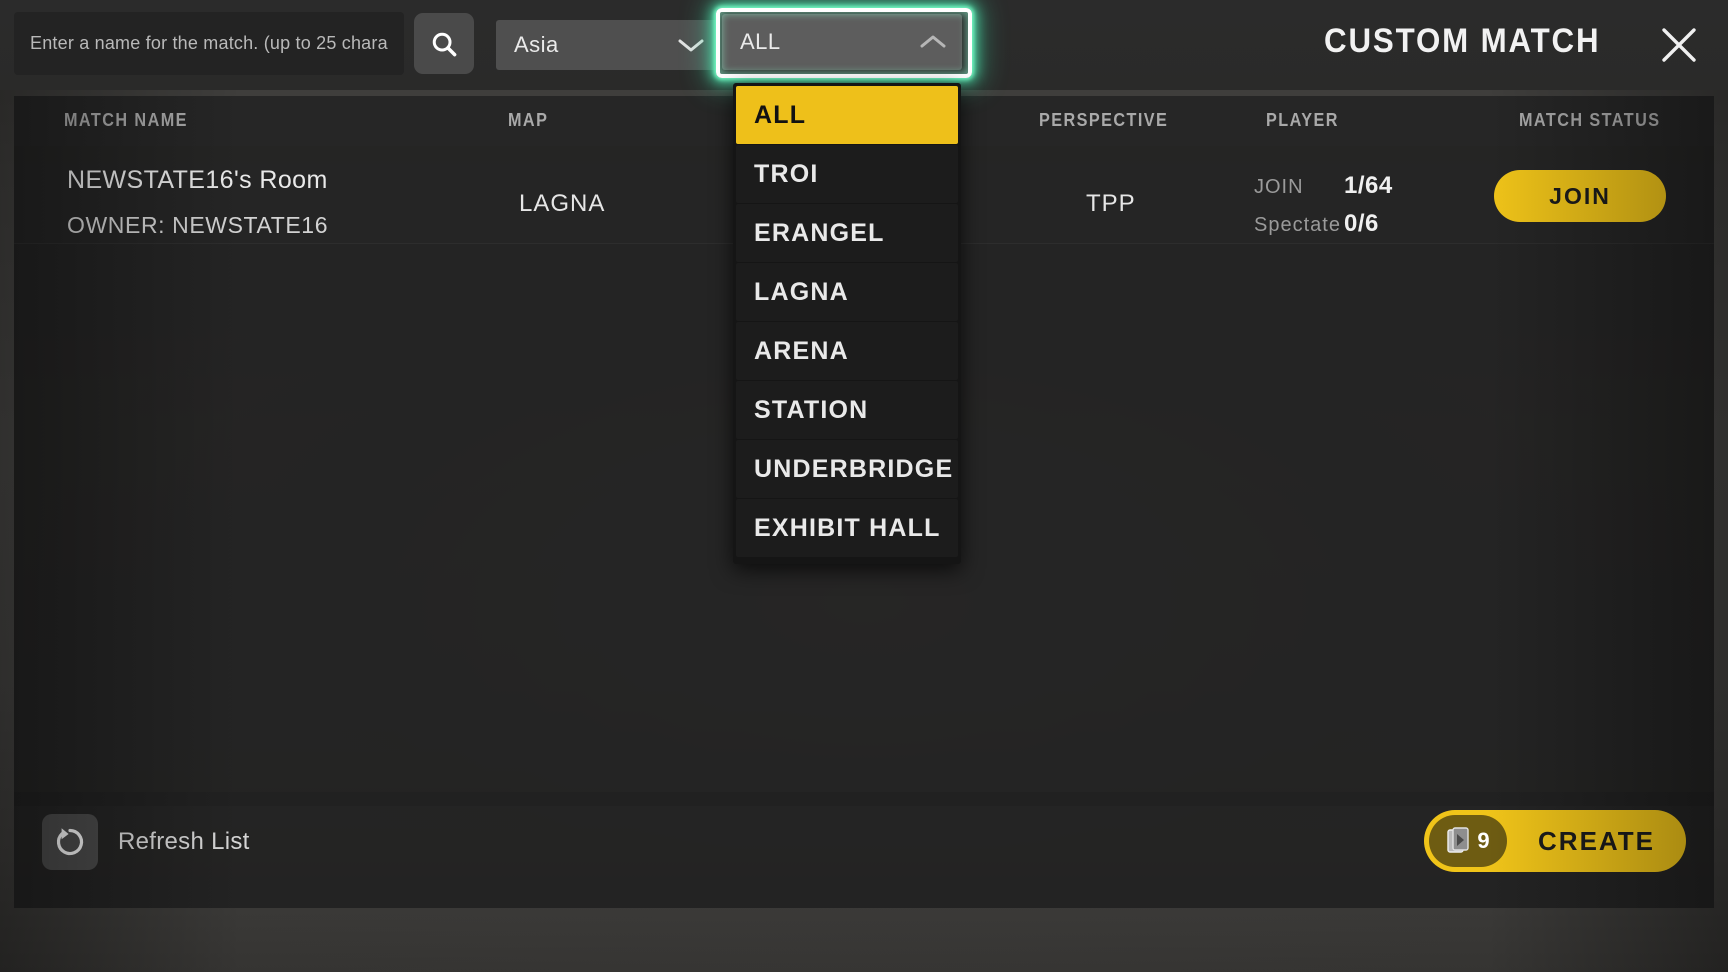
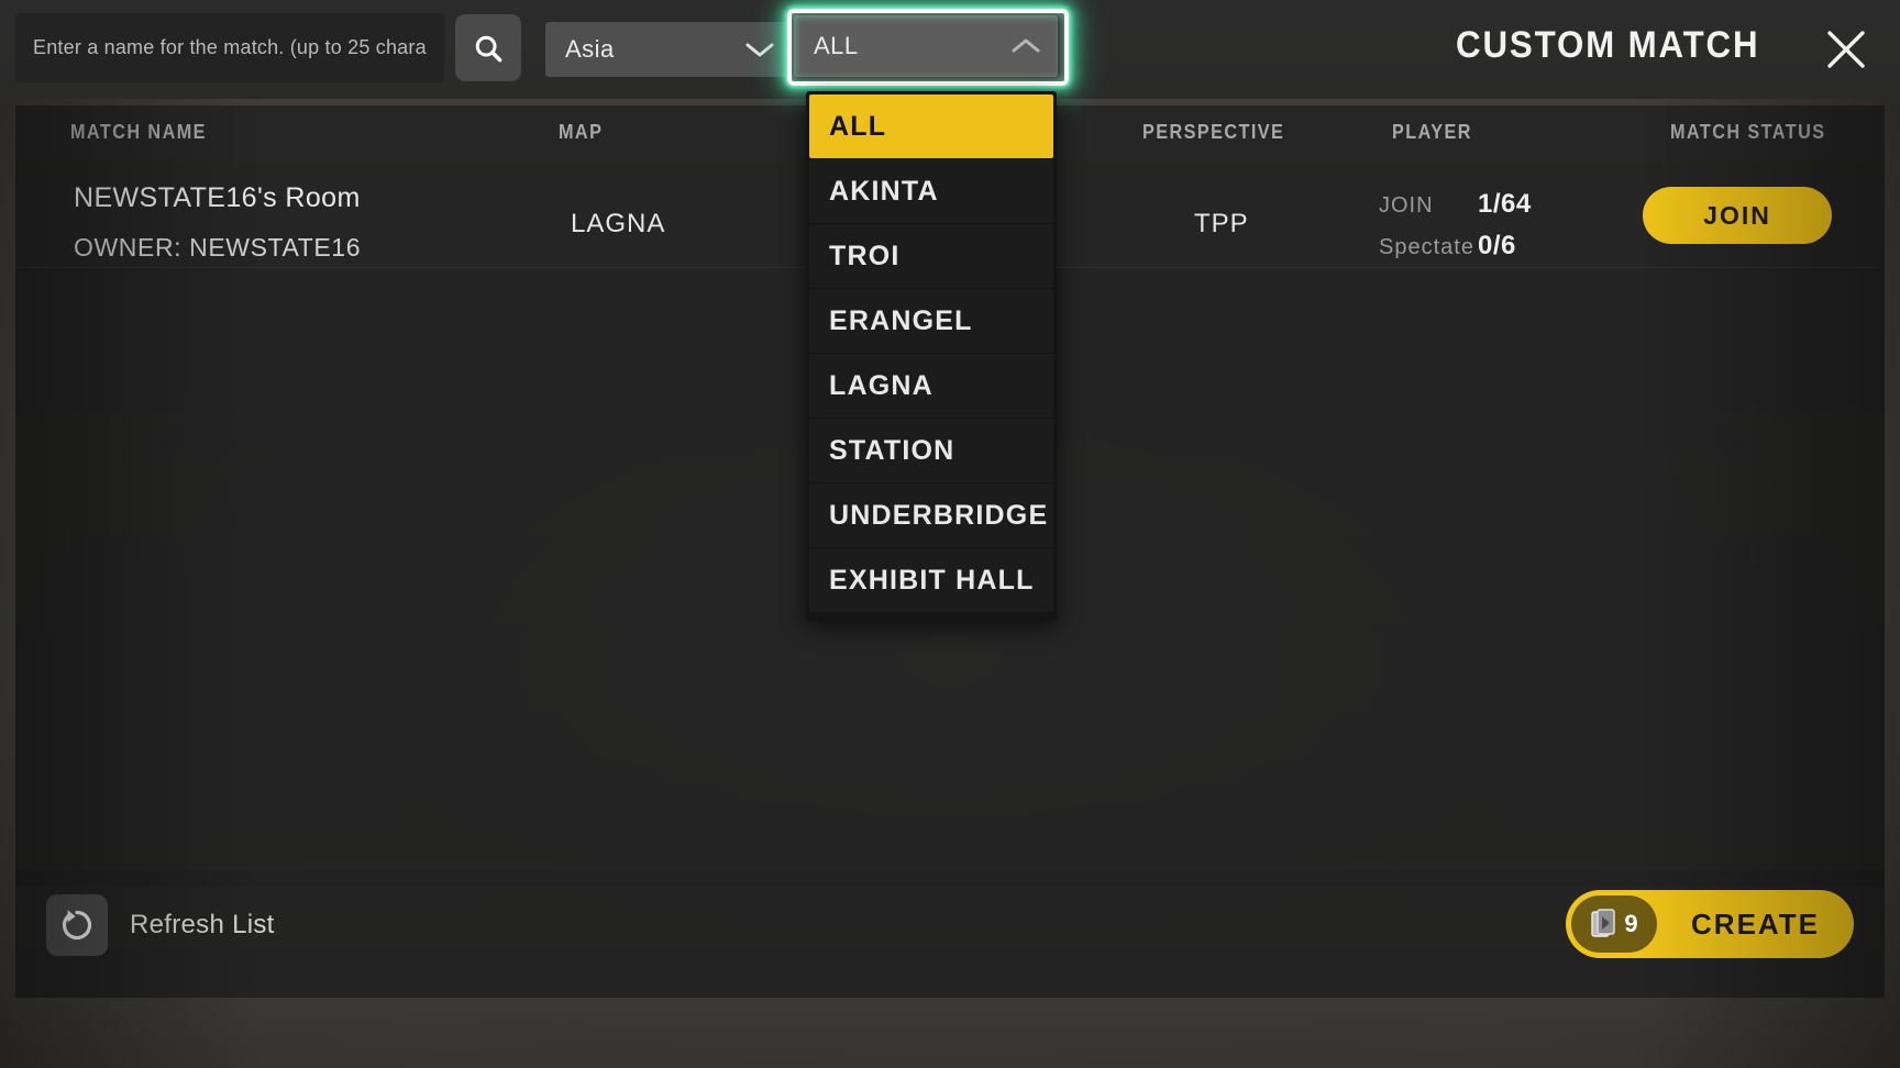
  Enter a name for the match. (up to 25 chara
  Asia
  ALL
  CUSTOM MATCH
  ALL
+ AKINTA
  TROI
  ERANGEL
  LAGNA
- ARENA
  STATION
  UNDERBRIDGE
  EXHIBIT HALL
